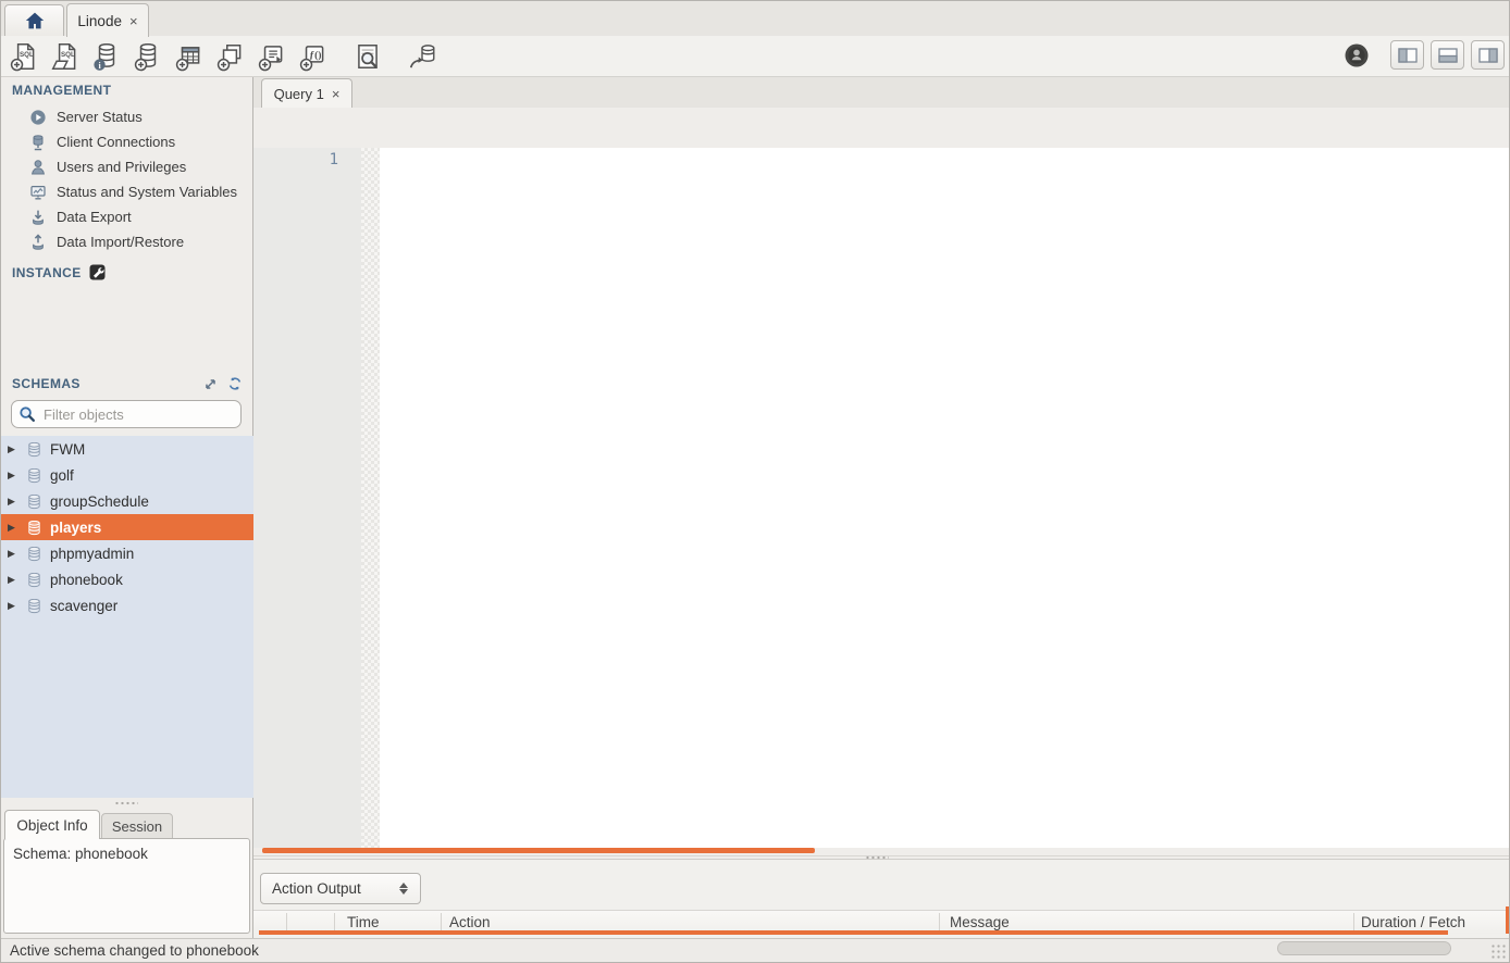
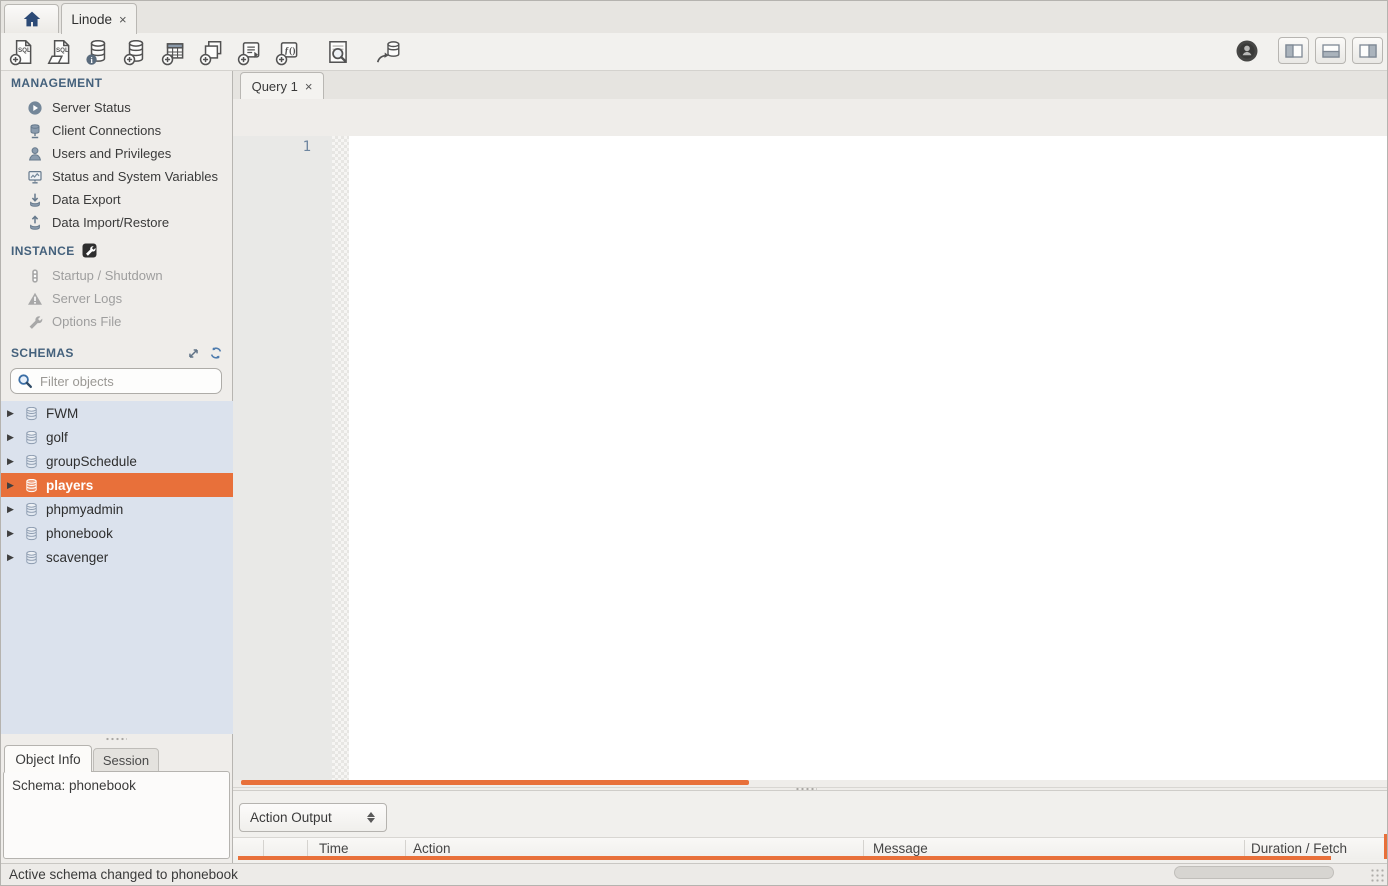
  Linode
  ×
  i
  ƒ()
  MANAGEMENT
  Server Status
  Client Connections
  Users and Privileges
  Status and System Variables
  Data Export
  Data Import/Restore
  INSTANCE
+ Startup / Shutdown
+ Server Logs
+ Options File
  SCHEMAS
  Filter objects
  ▶
  FWM
  ▶
  golf
  ▶
  groupSchedule
  ▶
  players
  ▶
  phpmyadmin
  ▶
  phonebook
  ▶
  scavenger
  Object Info
  Session
  Schema: phonebook
  Query 1
  ×
  1
  Action Output
  Time
  Action
  Message
  Duration / Fetch
  Active schema changed to phonebook
